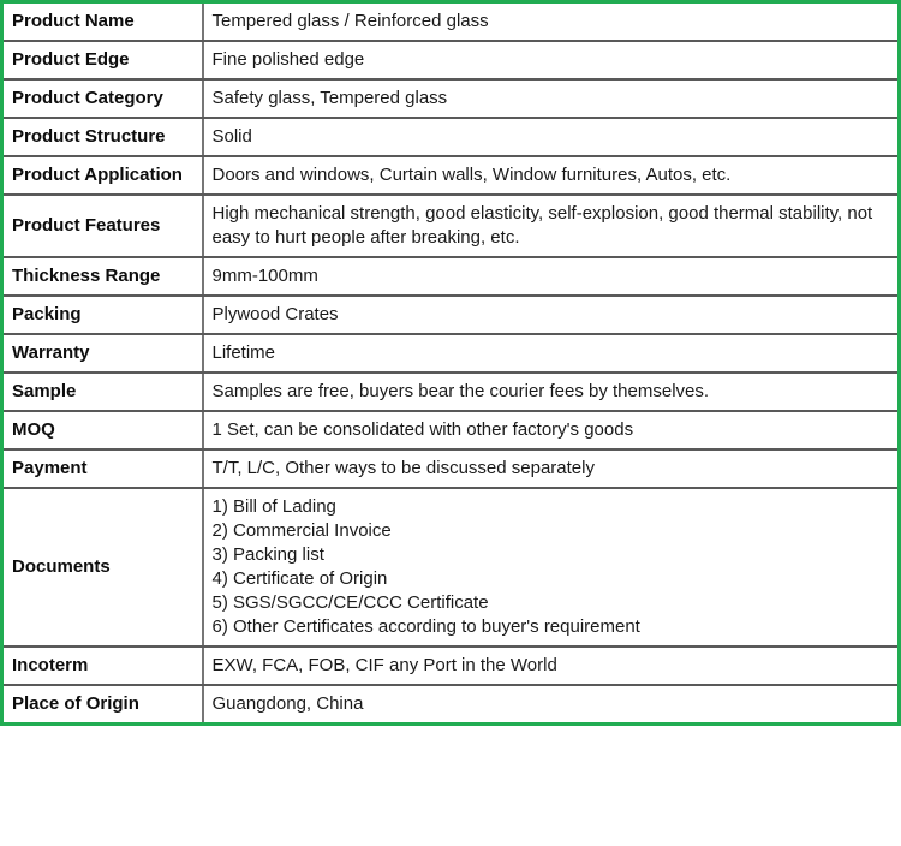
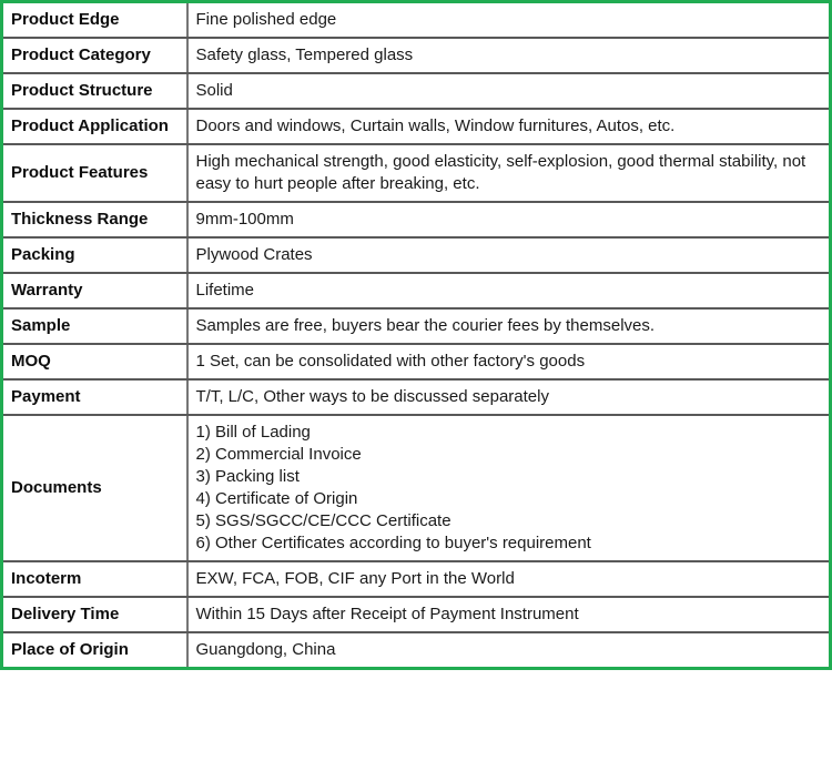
- Product Name	Tempered glass / Reinforced glass
  Product Edge	Fine polished edge
  Product Category	Safety glass, Tempered glass
  Product Structure	Solid
  Product Application	Doors and windows, Curtain walls, Window furnitures, Autos, etc.
  Product Features	High mechanical strength, good elasticity, self-explosion, good thermal stability, not easy to hurt people after breaking, etc.
  Thickness Range	9mm-100mm
  Packing	Plywood Crates
  Warranty	Lifetime
  Sample	Samples are free, buyers bear the courier fees by themselves.
  MOQ	1 Set, can be consolidated with other factory's goods
  Payment	T/T, L/C, Other ways to be discussed separately
  Documents	1) Bill of Lading 2) Commercial Invoice 3) Packing list 4) Certificate of Origin 5) SGS/SGCC/CE/CCC Certificate 6) Other Certificates according to buyer's requirement
  Incoterm	EXW, FCA, FOB, CIF any Port in the World
+ Delivery Time	Within 15 Days after Receipt of Payment Instrument
  Place of Origin	Guangdong, China
